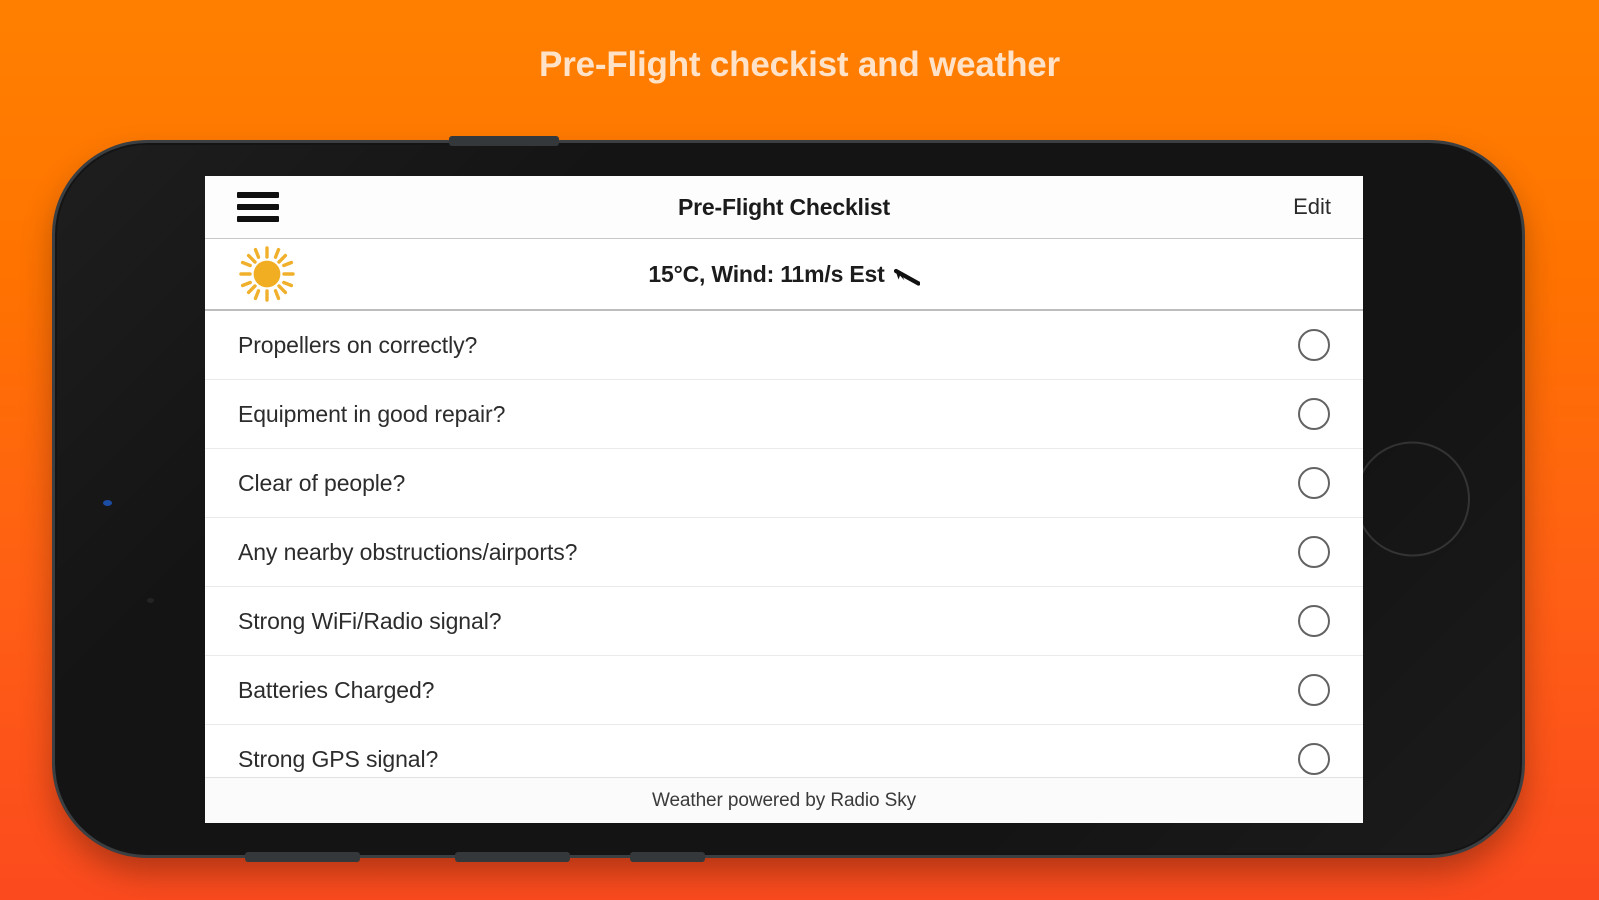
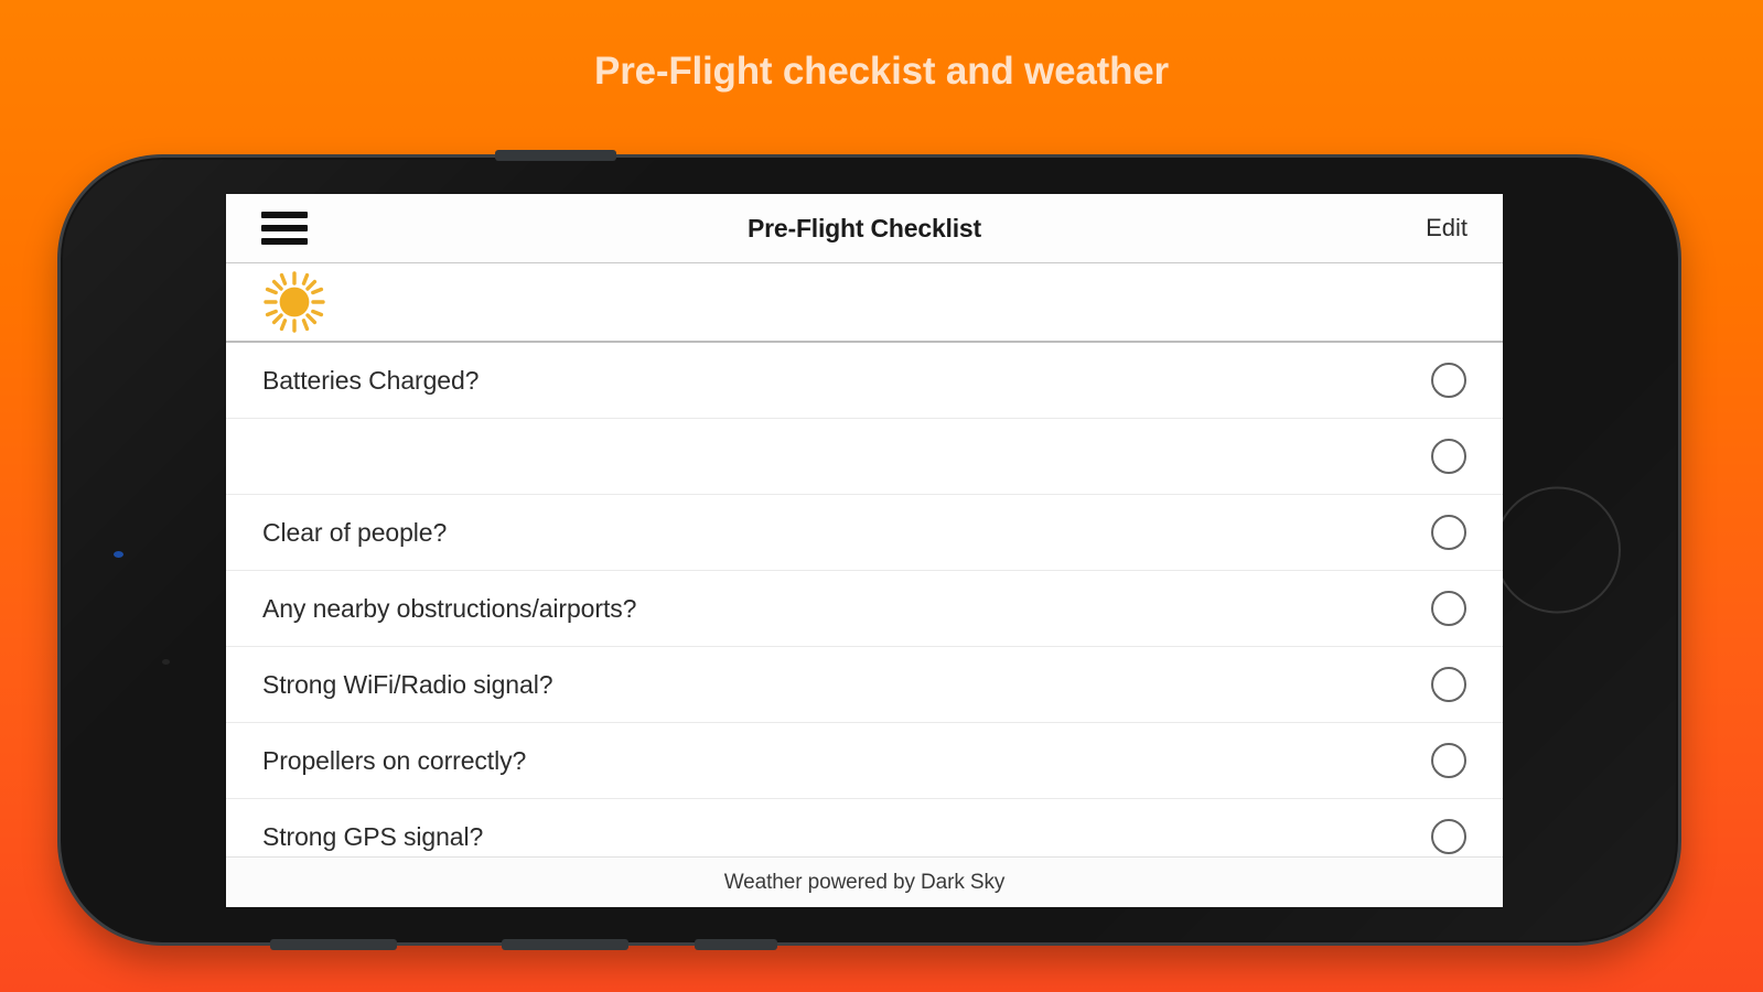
  Pre-Flight checkist and weather
  Pre-Flight Checklist
  Edit
- 15°C, Wind: 11m/s Est
- Propellers on correctly?
+ Batteries Charged?
- Equipment in good repair?
  Clear of people?
  Any nearby obstructions/airports?
  Strong WiFi/Radio signal?
- Batteries Charged?
+ Propellers on correctly?
  Strong GPS signal?
- Weather powered by Radio Sky
+ Weather powered by Dark Sky
